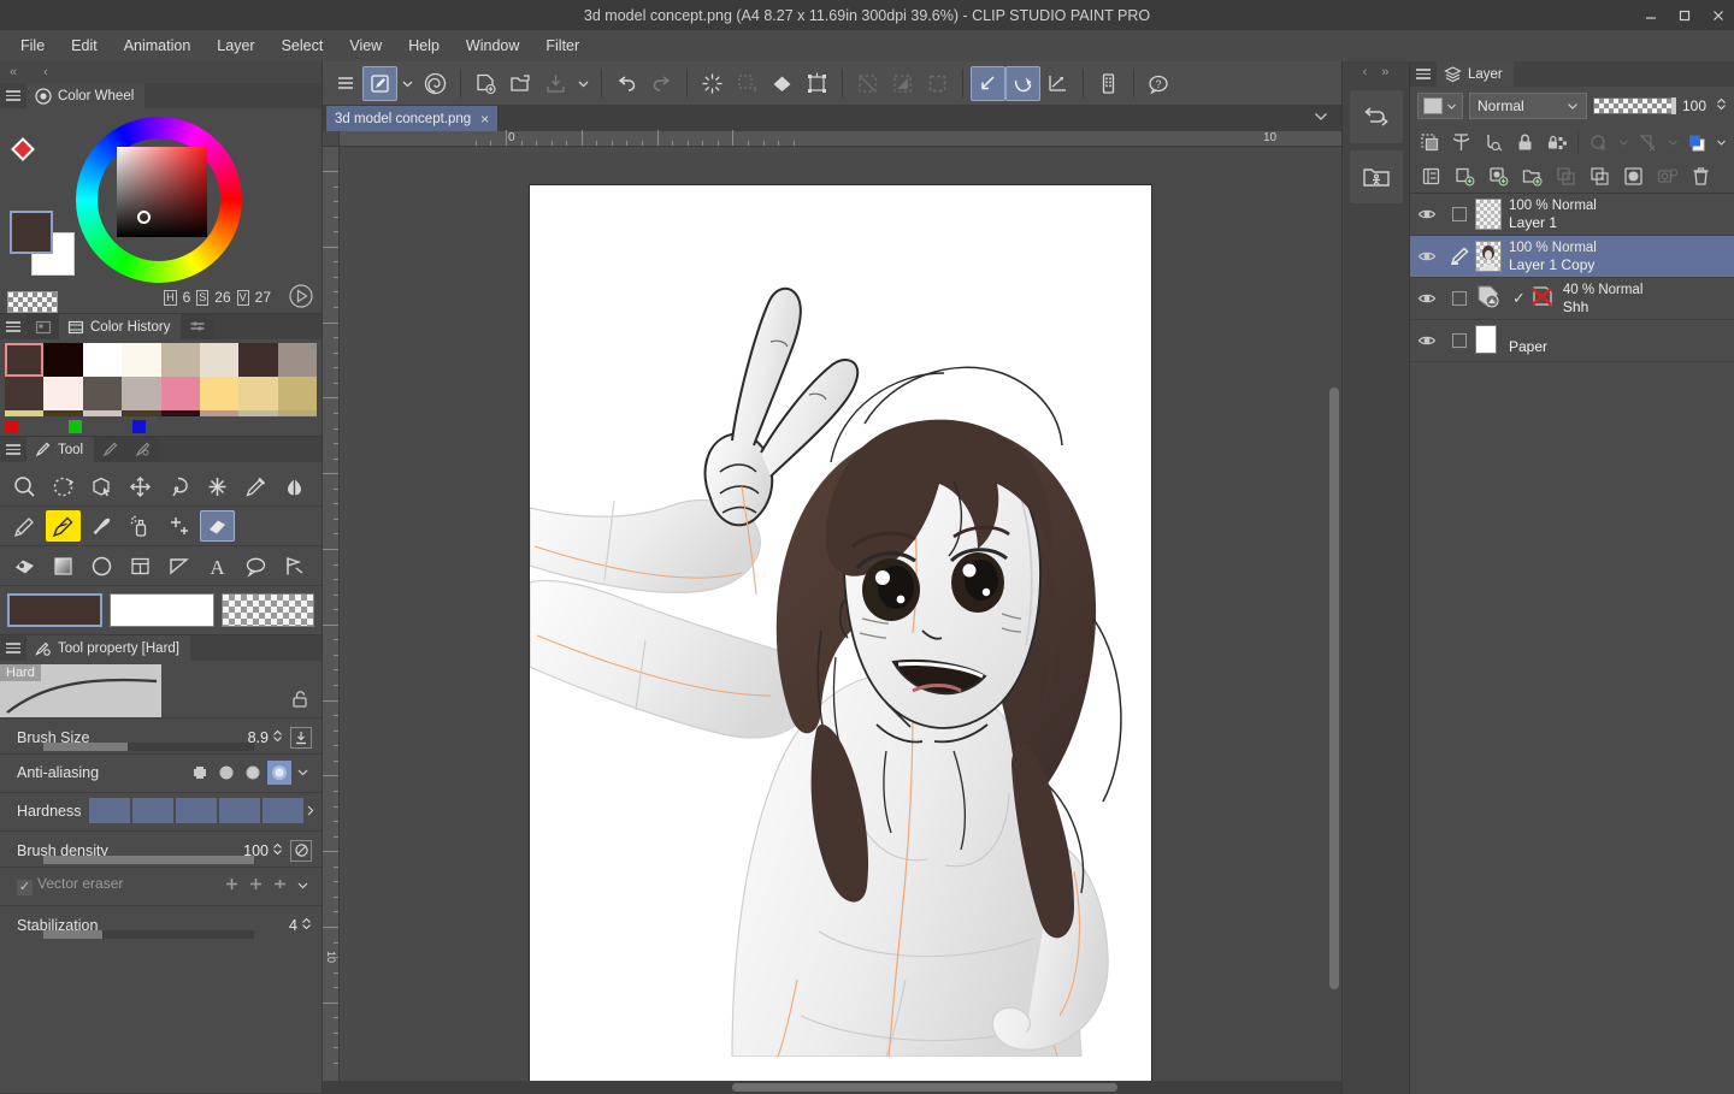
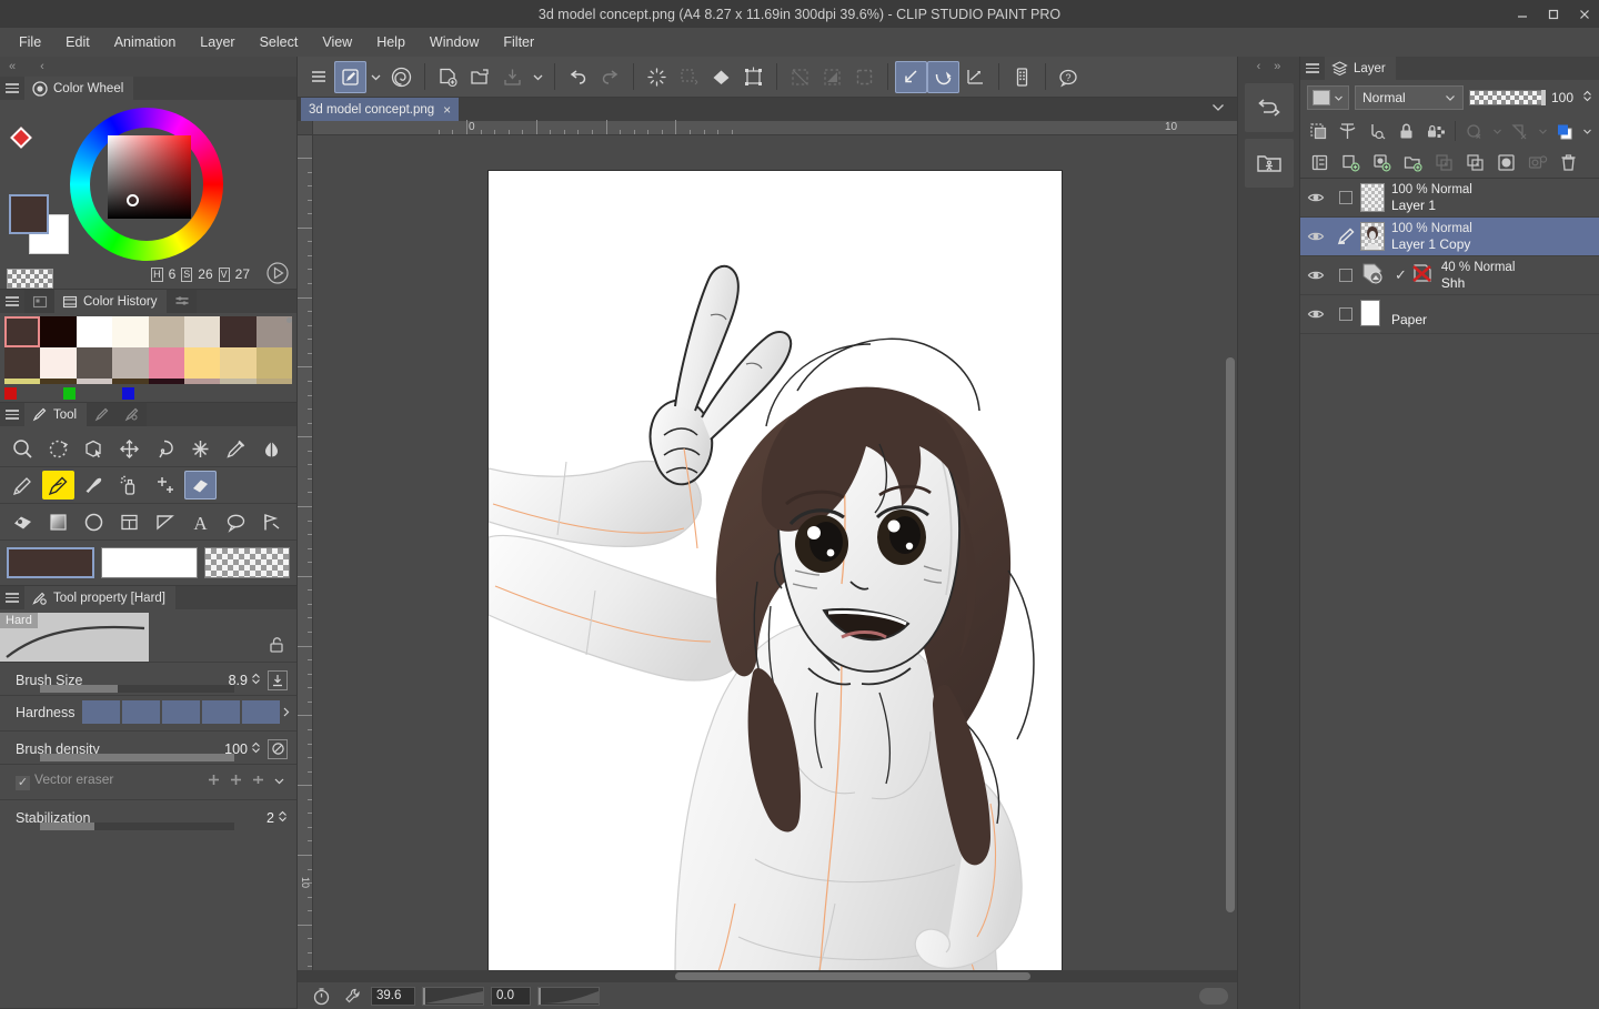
  3d model concept.png (A4 8.27 x 11.69in 300dpi 39.6%) - CLIP STUDIO PAINT PRO
  File
  Edit
  Animation
  Layer
  Select
  View
  Help
  Window
  Filter
  «
  ‹
  Color Wheel
  H
  6
  S
  26
  V
  27
  Color History
  Tool
  A
  Tool property [Hard]
  Hard
  Brush Size
  8.9
- Anti-aliasing
  Hardness
  Brush density
  100
  ✓ Vector eraser
  Stabilization
- 4
+ 2
  ?
  3d model concept.png
  ×
  0
  10
+ 39.6
+ 0.0
  ‹
  »
  Layer
  Normal
  100
  100 % Normal
  Layer 1
  100 % Normal
  Layer 1 Copy
  ✓
  40 % Normal
  Shh
  Paper
